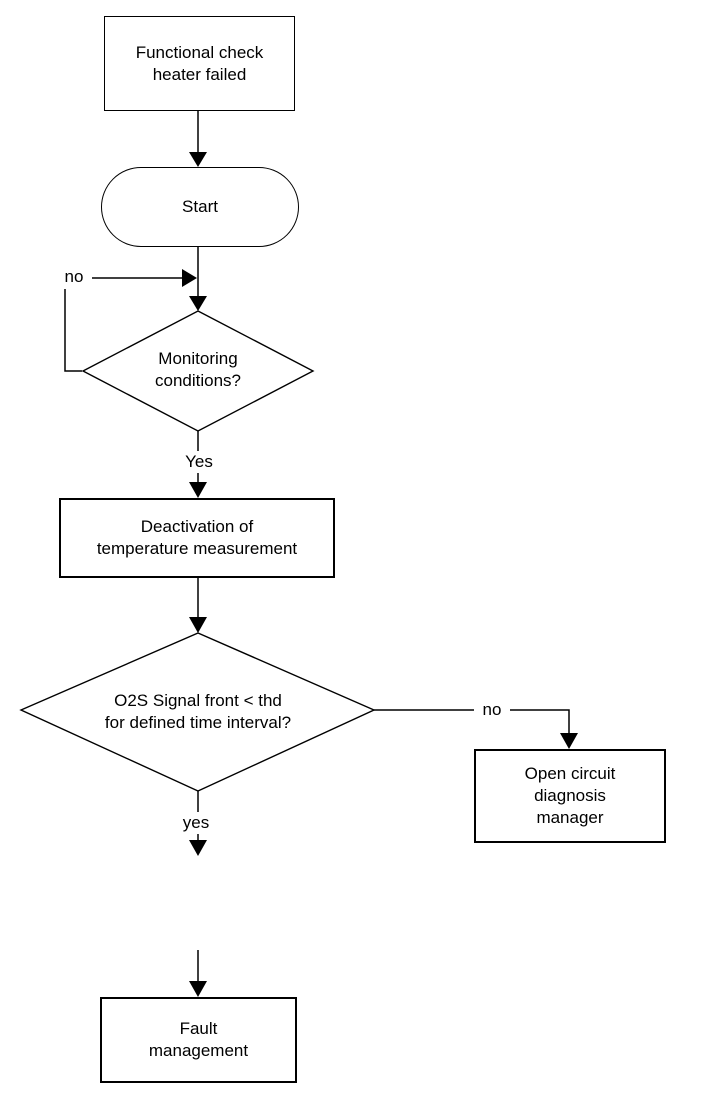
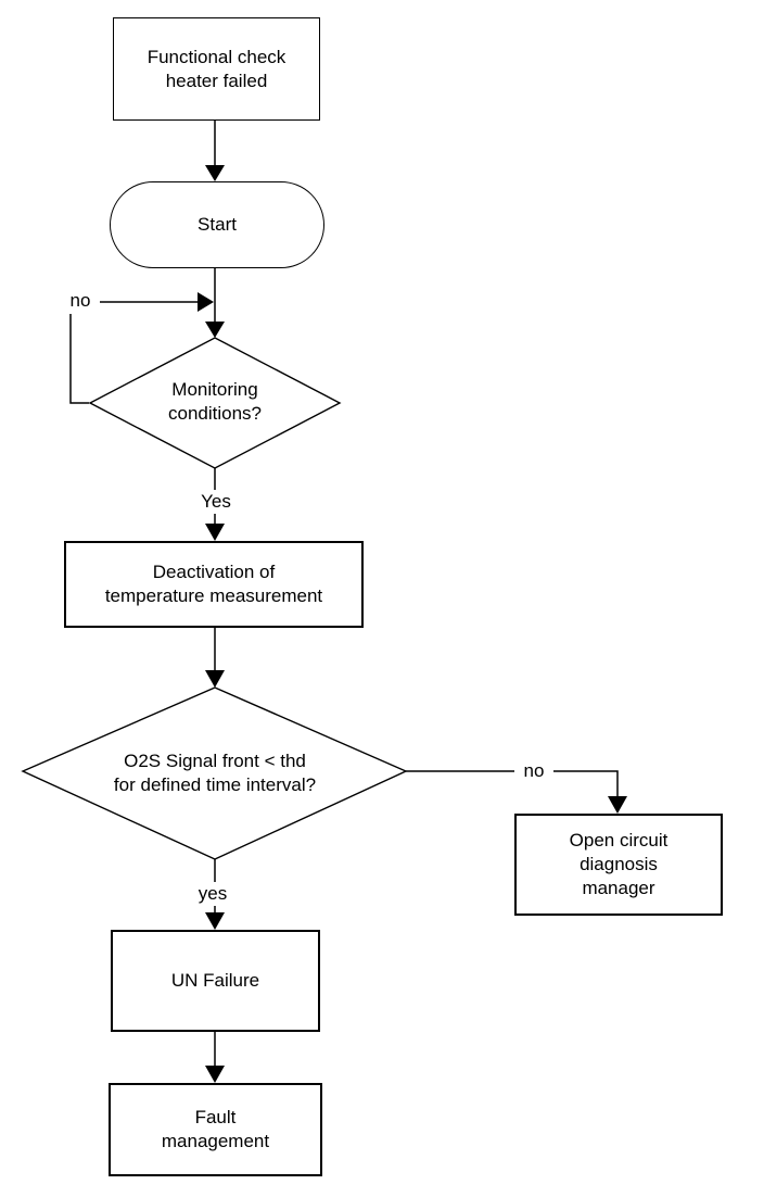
  Functional check
  heater failed
  Start
  Monitoring
  conditions?
  Deactivation of
  temperature measurement
  O2S Signal front < thd
  for defined time interval?
  Open circuit
  diagnosis
  manager
+ UN Failure
  Fault
  management
  no
  Yes
  no
  yes
